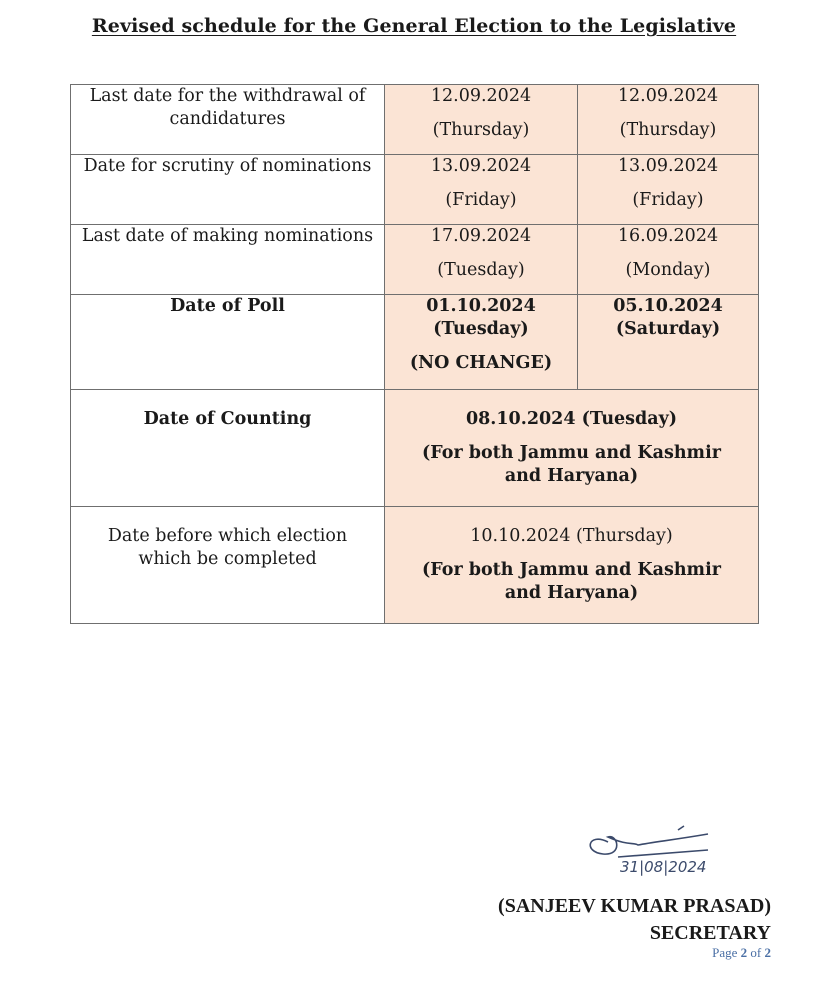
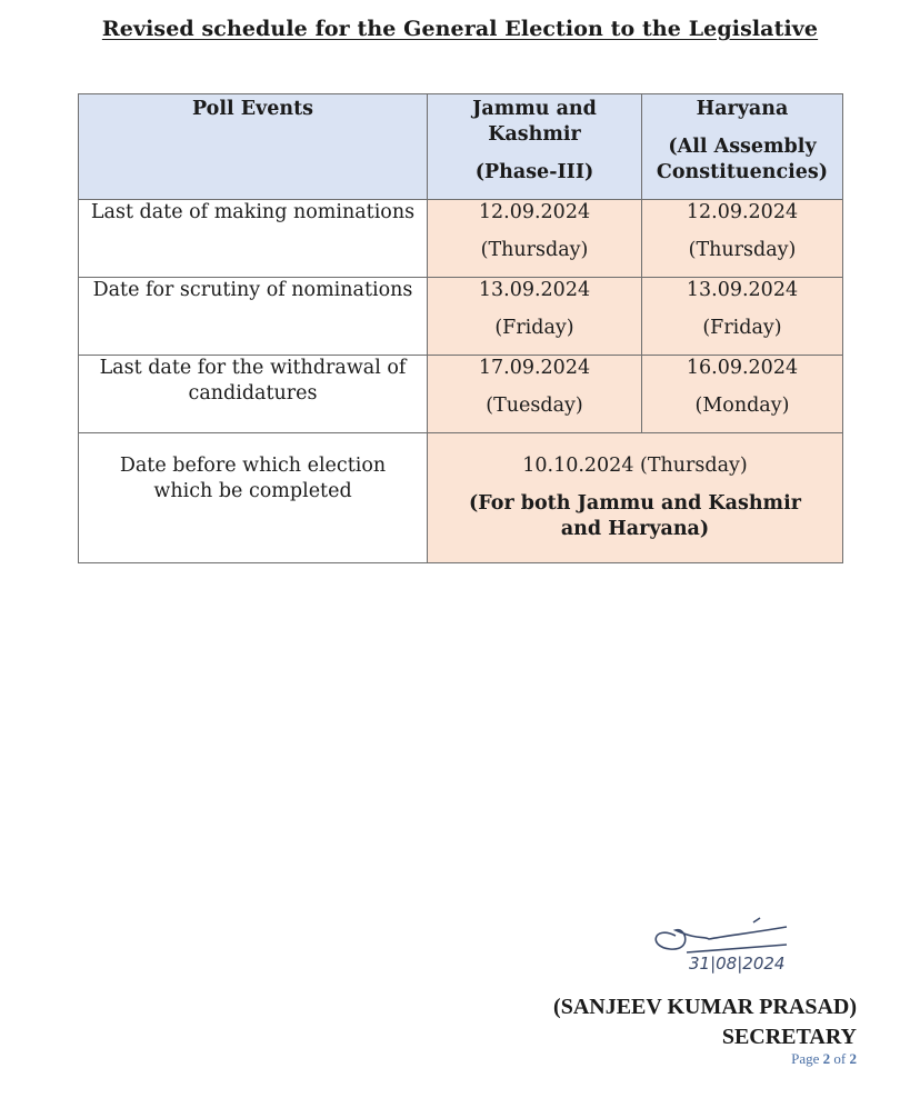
  Revised schedule for the General Election to the Legislative
+ Poll Events	Jammu and Kashmir (Phase-III)	Haryana (All Assembly Constituencies)
- Last date for the withdrawal of candidatures	12.09.2024(Thursday)	12.09.2024(Thursday)
+ Last date of making nominations	12.09.2024(Thursday)	12.09.2024(Thursday)
  Date for scrutiny of nominations	13.09.2024(Friday)	13.09.2024(Friday)
- Last date of making nominations	17.09.2024(Tuesday)	16.09.2024(Monday)
+ Last date for the withdrawal of candidatures	17.09.2024(Tuesday)	16.09.2024(Monday)
- Date of Poll	01.10.2024(Tuesday)(NO CHANGE)	05.10.2024(Saturday)
- Date of Counting	08.10.2024 (Tuesday)(For both Jammu and Kashmir and Haryana)
  Date before which election which be completed	10.10.2024 (Thursday)(For both Jammu and Kashmir and Haryana)
  31|08|2024
  (SANJEEV KUMAR PRASAD)
  SECRETARY
  Page 2 of 2
